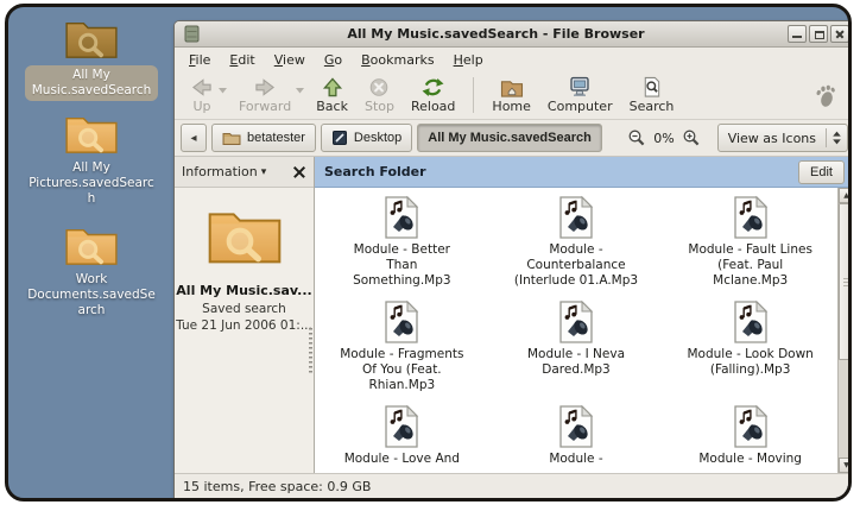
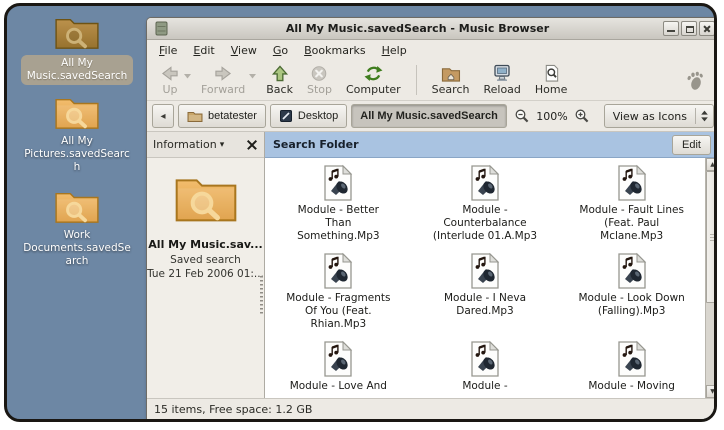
  All My
  Music.savedSearch
  All My
  Pictures.savedSearc
  h
  Work
  Documents.savedSe
  arch
- All My Music.savedSearch - File Browser
+ All My Music.savedSearch - Music Browser
  File
  Edit
  View
  Go
  Bookmarks
  Help
  Up
  Forward
  Back
  Stop
- Reload
+ Computer
- Home
+ Search
- Computer
+ Reload
- Search
+ Home
  ◂
  betatester
  Desktop
  All My Music.savedSearch
- 0%
+ 100%
  View as Icons
  Information
  ▾
  All My Music.sav...
  Saved search
- Tue 21 Jun 2006 01:...
+ Tue 21 Feb 2006 01:...
  Search Folder
  Edit
  Module - Better
  Than
  Something.Mp3
  Module -
  Counterbalance
  (Interlude 01.A.Mp3
  Module - Fault Lines
  (Feat. Paul
  Mclane.Mp3
  Module - Fragments
  Of You (Feat.
  Rhian.Mp3
  Module - I Neva
  Dared.Mp3
  Module - Look Down
  (Falling).Mp3
  Module - Love And
  Module -
  Module - Moving
- 15 items, Free space: 0.9 GB
+ 15 items, Free space: 1.2 GB
